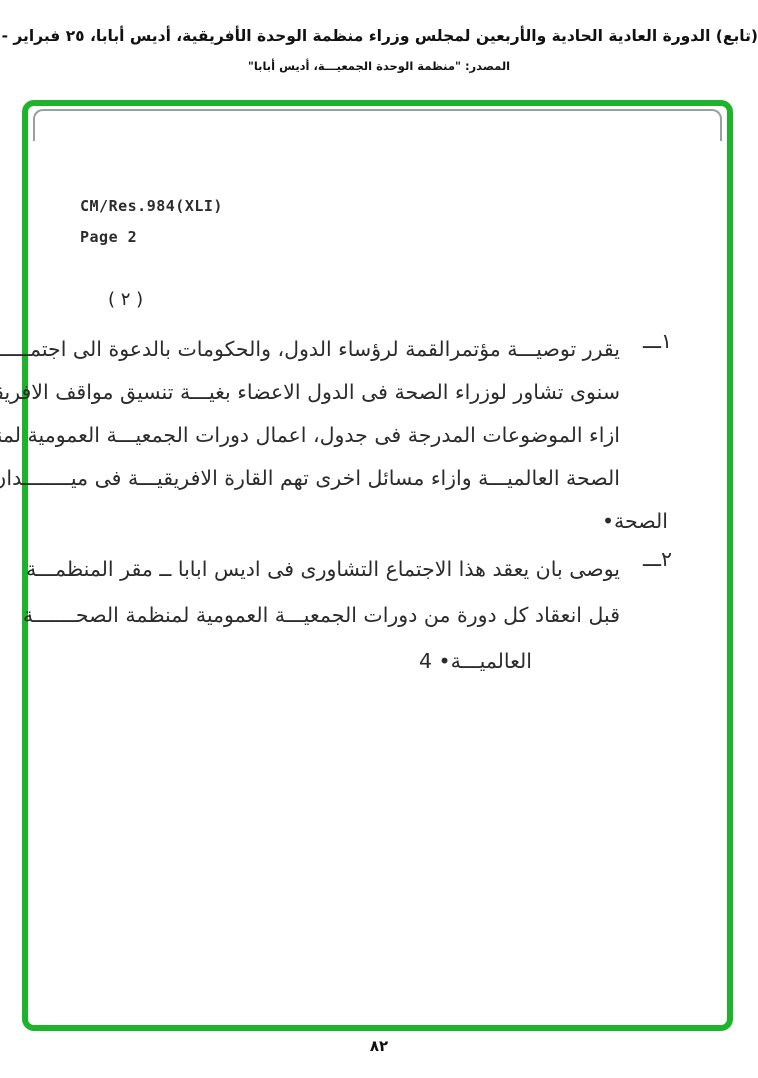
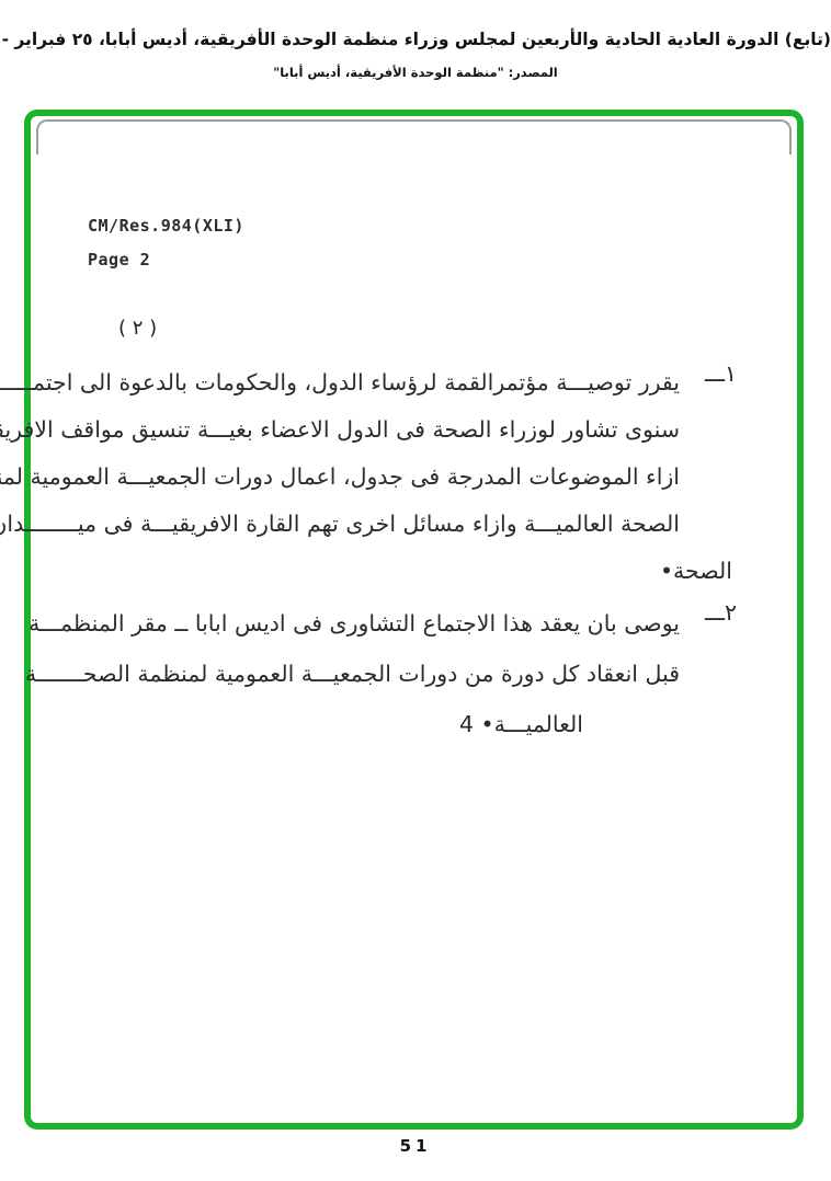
  (تابع) الدورة العادية الحادية والأربعين لمجلس وزراء منظمة الوحدة الأفريقية، أديس أبابا، ٢٥ فبراير -
- المصدر: "منظمة الوحدة الجمعيـــة، أديس أبابا"
+ المصدر: "منظمة الوحدة الأفريقية، أديس أبابا"
  CM/Res.984(XLI)
  Page 2
  ( ٢ )
  ١ـــ
  يقرر توصيـــة مؤتمرالقمة لرؤساء الدول، والحكومات بالدعوة الى اجتمـــــ
  سنوى تشاور لوزراء الصحة فى الدول الاعضاء بغيـــة تنسيق مواقف الافري
  ازاء الموضوعات المدرجة فى جدول، اعمال دورات الجمعيـــة العمومية لم
  الصحة العالميـــة وازاء مسائل اخرى تهم القارة الافريقيـــة فى ميــــــــدا
  الصحة•
  ٢ـــ
  يوصى بان يعقد هذا الاجتماع التشاورى فى اديس ابابا ــ مقر المنظمـــة
  قبل انعقاد كل دورة من دورات الجمعيـــة العمومية لمنظمة الصحـــــــة
  العالميـــة• 4
- ٨٢
+ 51
